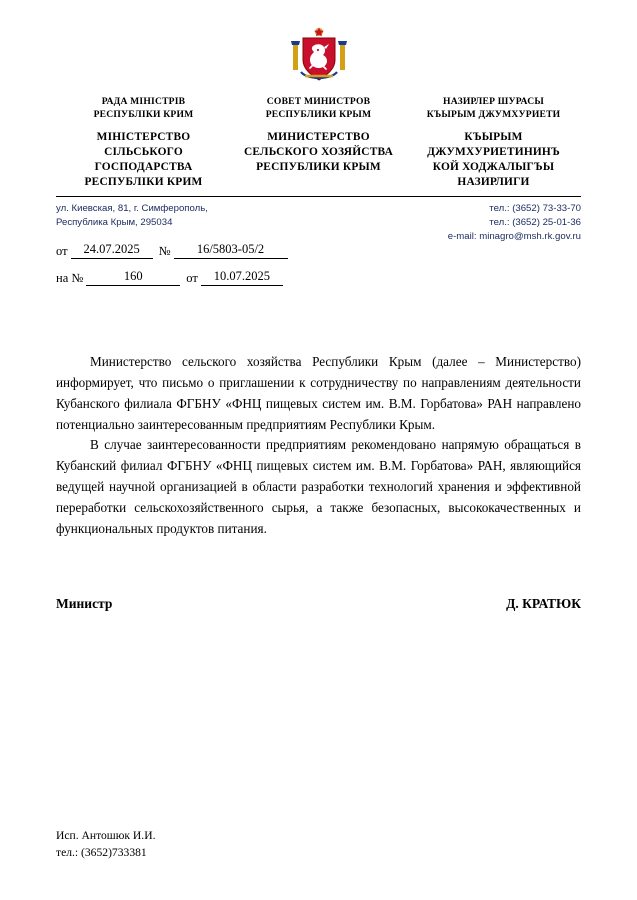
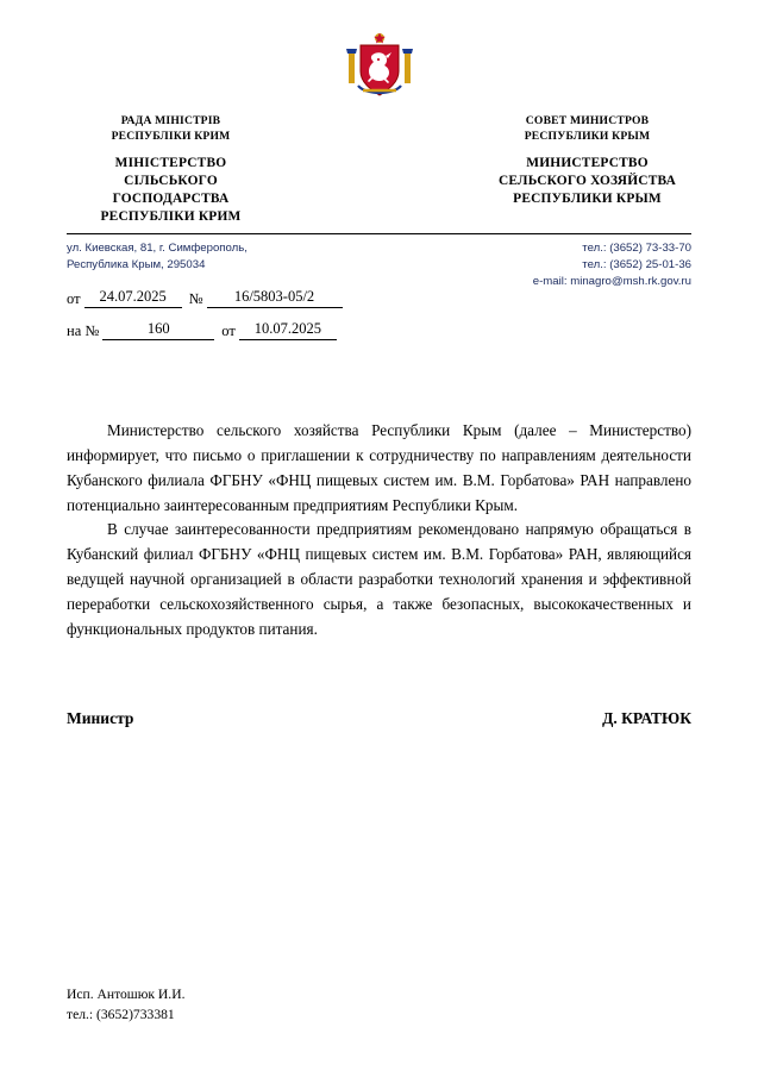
  РАДА МІНІСТРІВ
  РЕСПУБЛІКИ КРИМ
  МІНІСТЕРСТВО
  СІЛЬСЬКОГО
  ГОСПОДАРСТВА
  РЕСПУБЛІКИ КРИМ
  СОВЕТ МИНИСТРОВ
  РЕСПУБЛИКИ КРЫМ
  МИНИСТЕРСТВО
  СЕЛЬСКОГО ХОЗЯЙСТВА
  РЕСПУБЛИКИ КРЫМ
- НАЗИРЛЕР ШУРАСЫ
- КЪЫРЫМ ДЖУМХУРИЕТИ
- КЪЫРЫМ
- ДЖУМХУРИЕТИНИНЪ
- КОЙ ХОДЖАЛЫГЪЫ
- НАЗИРЛИГИ
  ул. Киевская, 81, г. Симферополь,
  Республика Крым, 295034
  тел.: (3652) 73-33-70
  тел.: (3652) 25-01-36
  e-mail: minagro@msh.rk.gov.ru
  от
  24.07.2025
  №
  16/5803-05/2
  на №
  160
  от
  10.07.2025
  Министерство сельского хозяйства Республики Крым (далее – Министерство) информирует, что письмо о приглашении к сотрудничеству по направлениям деятельности Кубанского филиала ФГБНУ «ФНЦ пищевых систем им. В.М. Горбатова» РАН направлено потенциально заинтересованным предприятиям Республики Крым.
  В случае заинтересованности предприятиям рекомендовано напрямую обращаться в Кубанский филиал ФГБНУ «ФНЦ пищевых систем им. В.М. Горбатова» РАН, являющийся ведущей научной организацией в области разработки технологий хранения и эффективной переработки сельскохозяйственного сырья, а также безопасных, высококачественных и функциональных продуктов питания.
  Министр
  Д. КРАТЮК
  Исп. Антошюк И.И.
  тел.: (3652)733381
